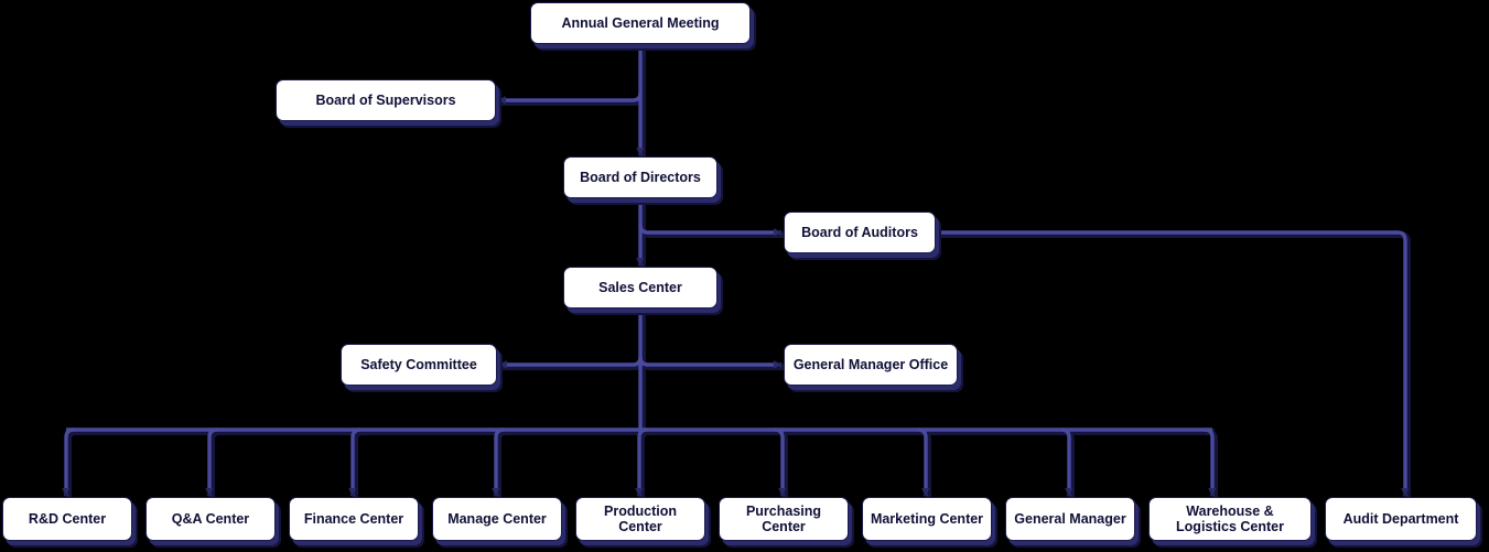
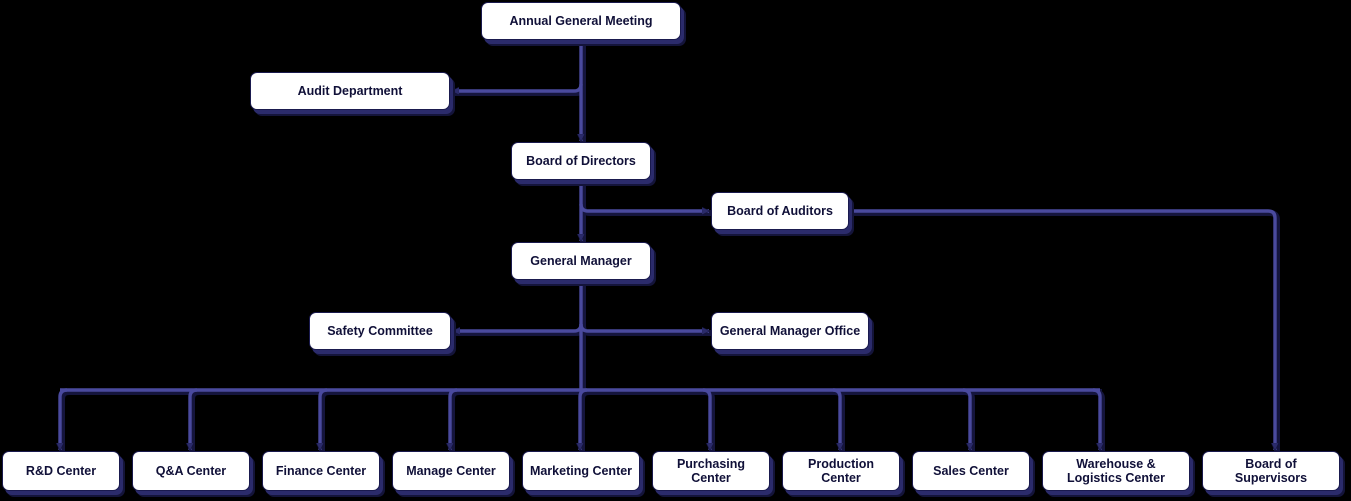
  Annual General Meeting
- Board of Supervisors
+ Audit Department
  Board of Directors
  Board of Auditors
- Sales Center
+ General Manager
  Safety Committee
  General Manager Office
  R&D Center
  Q&A Center
  Finance Center
  Manage Center
- Production Center
+ Marketing Center
  Purchasing Center
- Marketing Center
+ Production Center
- General Manager
+ Sales Center
  Warehouse & Logistics Center
- Audit Department
+ Board of Supervisors
